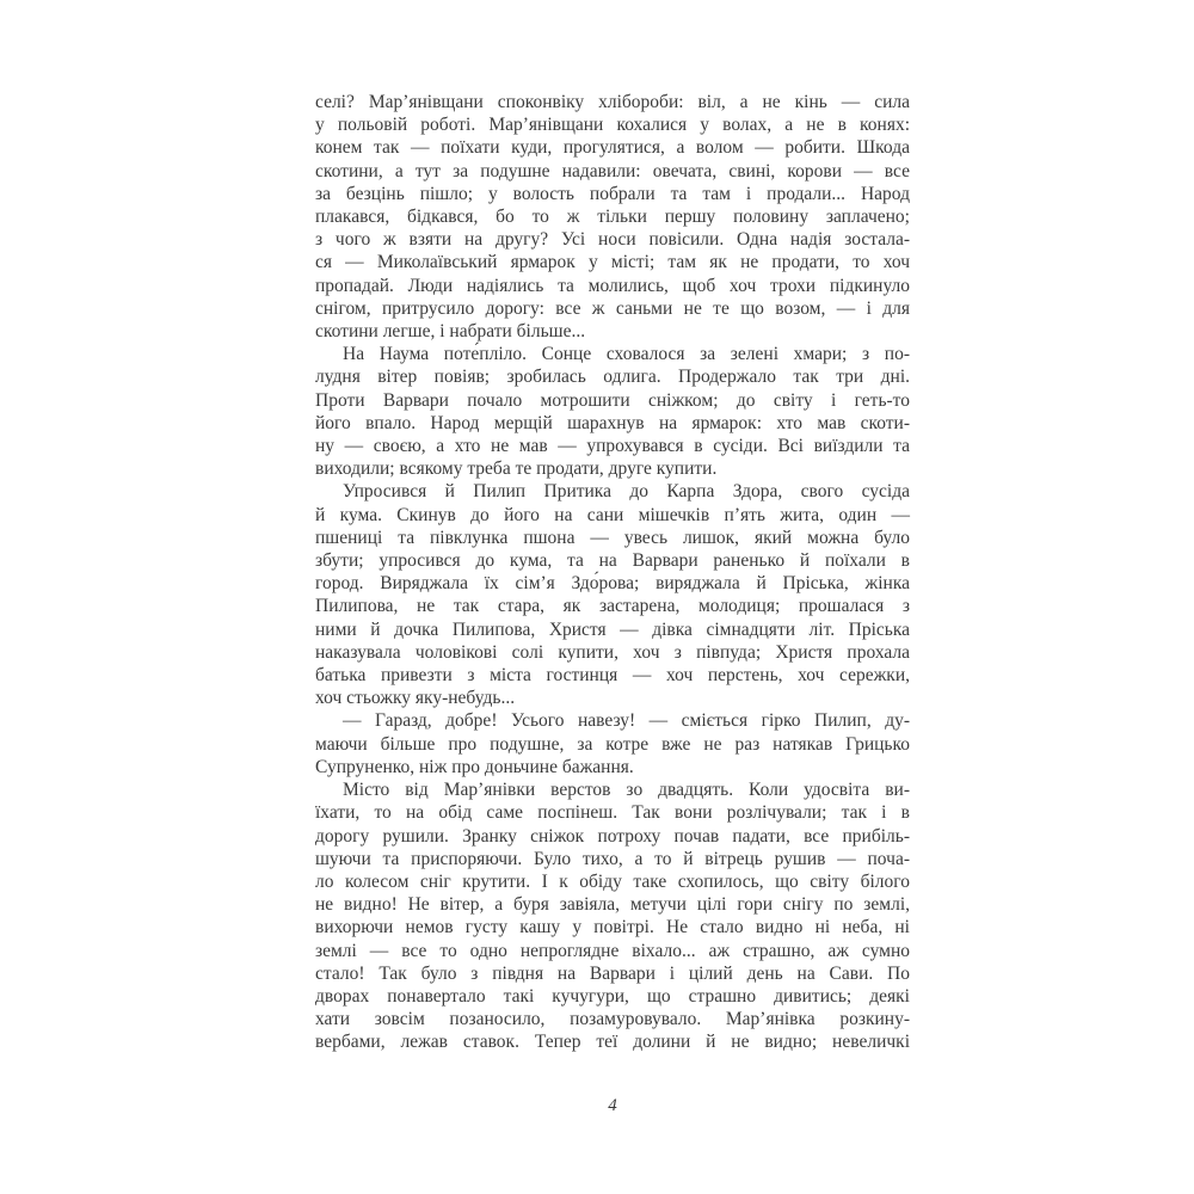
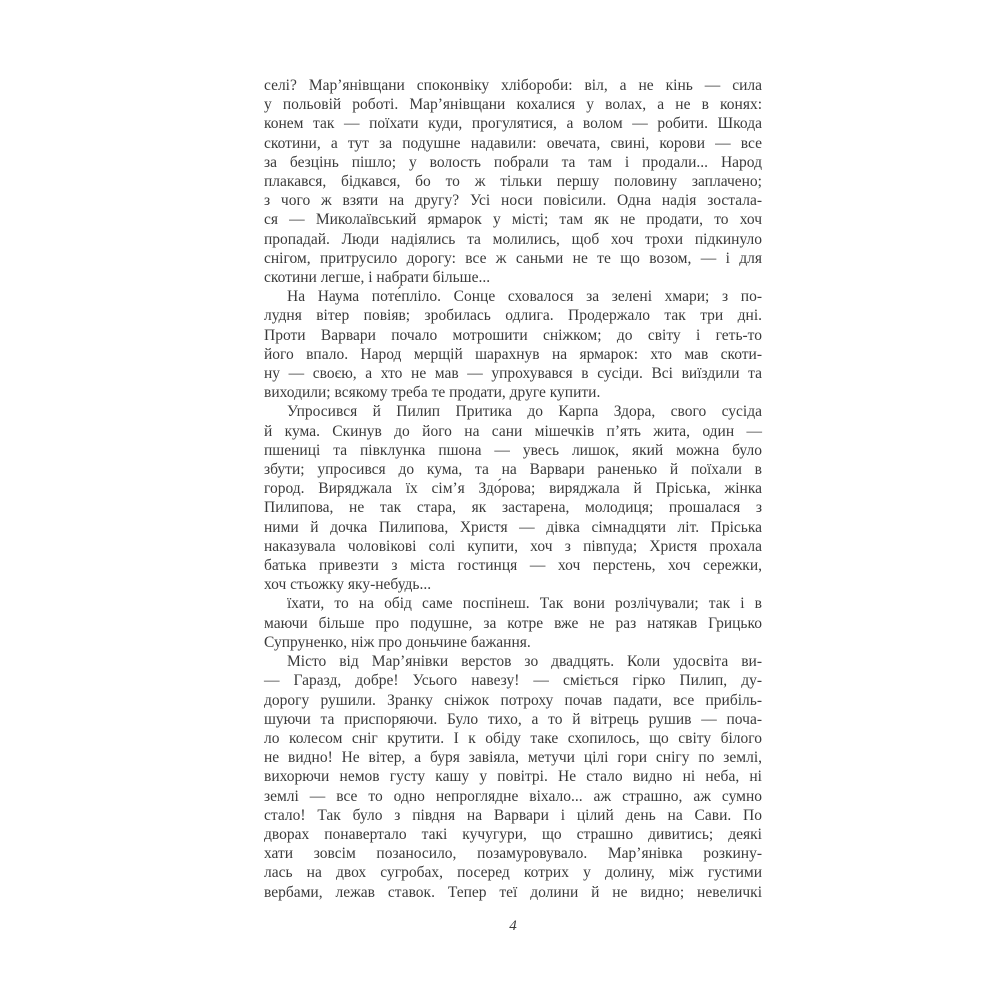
  селі? Мар’янівщани споконвіку хлібороби: віл, а не кінь — сила
  у польовій роботі. Мар’янівщани кохалися у волах, а не в конях:
  конем так — поїхати куди, прогулятися, а волом — робити. Шкода
  скотини, а тут за подушне надавили: овечата, свині, корови — все
  за безцінь пішло; у волость побрали та там і продали... Народ
  плакався, бідкався, бо то ж тільки першу половину заплачено;
  з чого ж взяти на другу? Усі носи повісили. Одна надія зостала-
  ся — Миколаївський ярмарок у місті; там як не продати, то хоч
  пропадай. Люди надіялись та молились, щоб хоч трохи підкинуло
  снігом, притрусило дорогу: все ж саньми не те що возом, — і для
  скотини легше, і набрати більше...
  На Наума поте́пліло. Сонце сховалося за зелені хмари; з по-
  лудня вітер повіяв; зробилась одлига. Продержало так три дні.
  Проти Варвари почало мотрошити сніжком; до світу і геть-то
  його впало. Народ мерщій шарахнув на ярмарок: хто мав скоти-
  ну — своєю, а хто не мав — упрохувався в сусіди. Всі виїздили та
  виходили; всякому треба те продати, друге купити.
  Упросився й Пилип Притика до Карпа Здора, свого сусіда
  й кума. Скинув до його на сани мішечків п’ять жита, один —
  пшениці та півклунка пшона — увесь лишок, який можна було
  збути; упросився до кума, та на Варвари раненько й поїхали в
  город. Виряджала їх сім’я Здо́рова; виряджала й Пріська, жінка
  Пилипова, не так стара, як застарена, молодиця; прошалася з
  ними й дочка Пилипова, Христя — дівка сімнадцяти літ. Пріська
  наказувала чоловікові солі купити, хоч з півпуда; Христя прохала
  батька привезти з міста гостинця — хоч перстень, хоч сережки,
  хоч стьожку яку-небудь...
- — Гаразд, добре! Усього навезу! — сміється гірко Пилип, ду-
+ їхати, то на обід саме поспінеш. Так вони розлічували; так і в
  маючи більше про подушне, за котре вже не раз натякав Грицько
  Супруненко, ніж про доньчине бажання.
  Місто від Мар’янівки верстов зо двадцять. Коли удосвіта ви-
- їхати, то на обід саме поспінеш. Так вони розлічували; так і в
+ — Гаразд, добре! Усього навезу! — сміється гірко Пилип, ду-
  дорогу рушили. Зранку сніжок потроху почав падати, все прибіль-
  шуючи та приспоряючи. Було тихо, а то й вітрець рушив — поча-
  ло колесом сніг крутити. І к обіду таке схопилось, що світу білого
  не видно! Не вітер, а буря завіяла, метучи цілі гори снігу по землі,
  вихорючи немов густу кашу у повітрі. Не стало видно ні неба, ні
  землі — все то одно непроглядне віхало... аж страшно, аж сумно
  стало! Так було з півдня на Варвари і цілий день на Сави. По
  дворах понавертало такі кучугури, що страшно дивитись; деякі
  хати зовсім позаносило, позамуровувало. Мар’янівка розкину-
+ лась на двох сугробах, посеред котрих у долину, між густими
  вербами, лежав ставок. Тепер теї долини й не видно; невеличкі
  4
